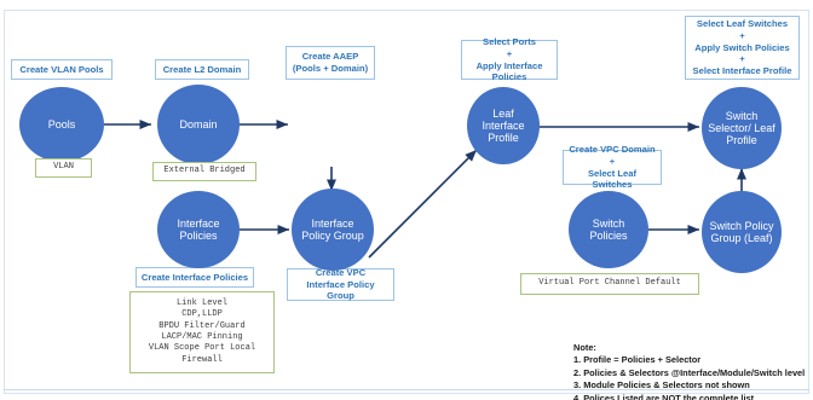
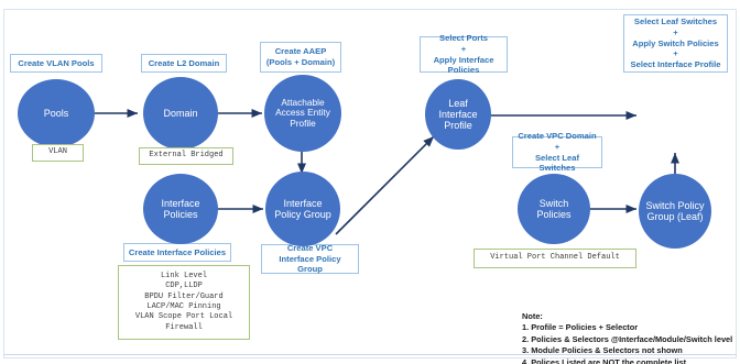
  Create VLAN Pools
  Create L2 Domain
  Create AAEP
  (Pools + Domain)
  Select Ports
  +
  Apply Interface Policies
  Select Leaf Switches
  +
  Apply Switch Policies
  +
  Select Interface Profile
  Create VPC Domain
  +
  Select Leaf Switches
  Create Interface Policies
  Create VPC
  Interface Policy Group
  Pools
  Domain
+ Attachable Access Entity Profile
  Interface Policies
  Interface Policy Group
  Leaf Interface Profile
  Switch Policies
- Switch Selector/ Leaf Profile
  Switch Policy Group (Leaf)
  VLAN
  External Bridged
  Link Level
  CDP,LLDP
  BPDU Filter/Guard
  LACP/MAC Pinning
  VLAN Scope Port Local
  Firewall
  Virtual Port Channel Default
  Note:
  1. Profile = Policies + Selector
  2. Policies & Selectors @Interface/Module/Switch level
  3. Module Policies & Selectors not shown
  4. Polices Listed are NOT the complete list
